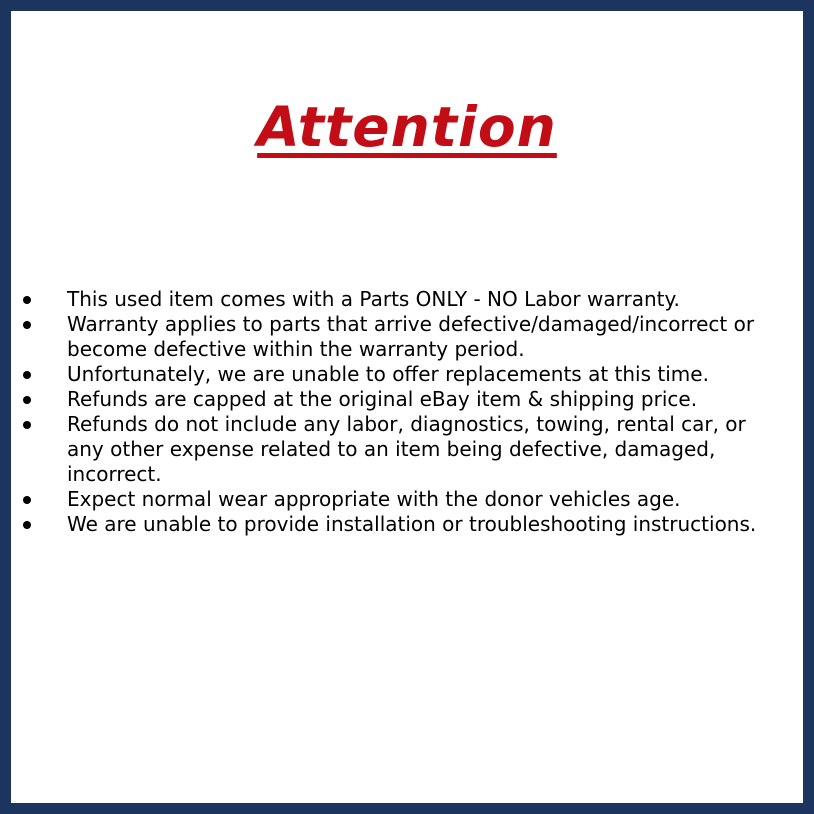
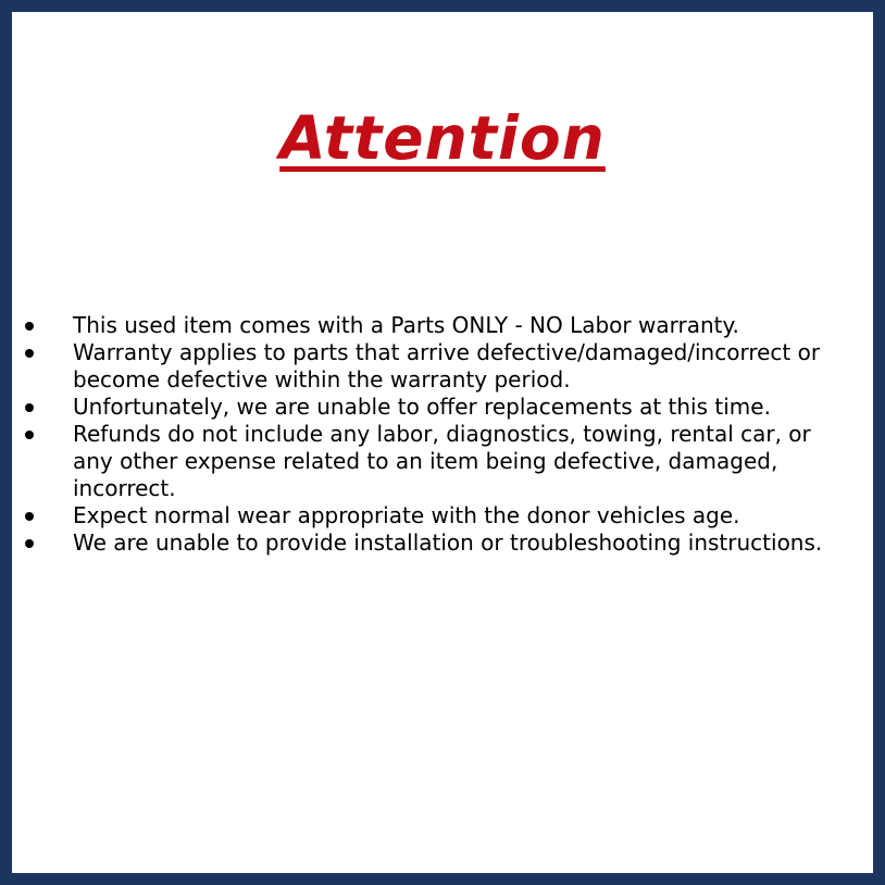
  Attention
  This used item comes with a Parts ONLY - NO Labor warranty.
  Warranty applies to parts that arrive defective/damaged/incorrect or become defective within the warranty period.
  Unfortunately, we are unable to offer replacements at this time.
- Refunds are capped at the original eBay item & shipping price.
  Refunds do not include any labor, diagnostics, towing, rental car, or any other expense related to an item being defective, damaged, incorrect.
  Expect normal wear appropriate with the donor vehicles age.
  We are unable to provide installation or troubleshooting instructions.
